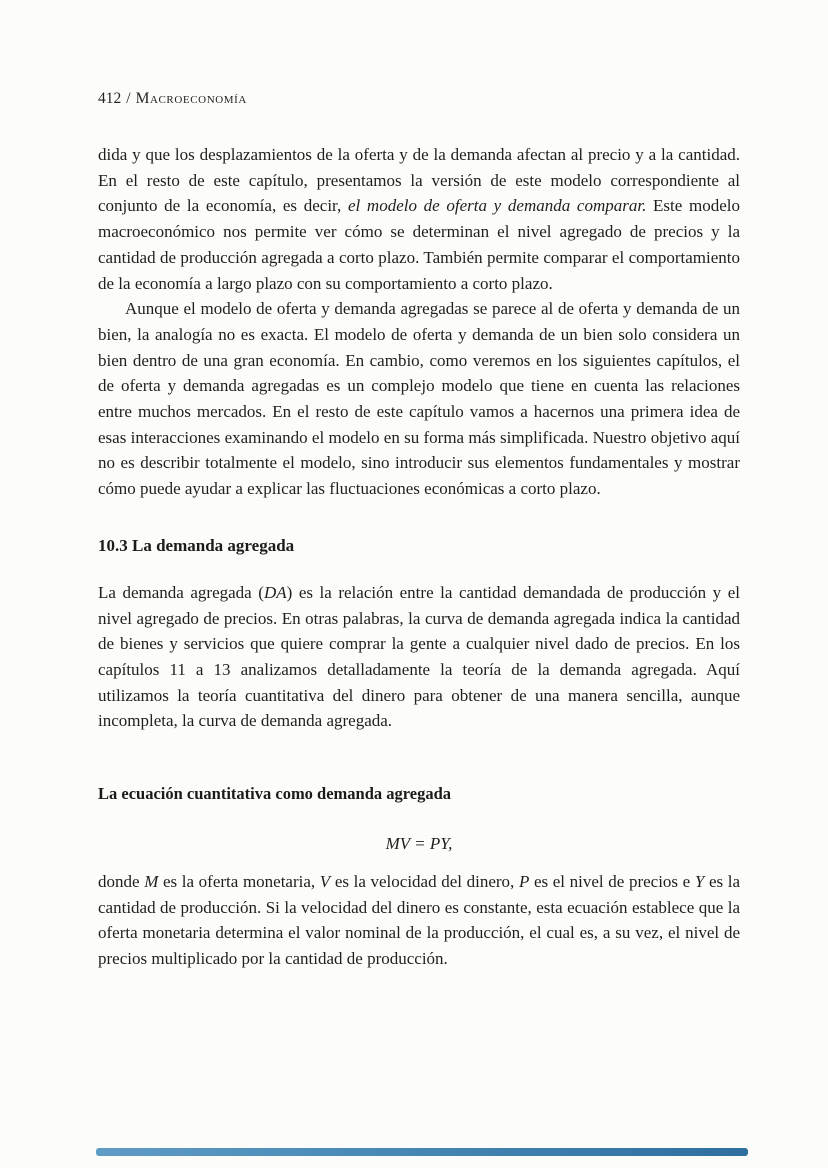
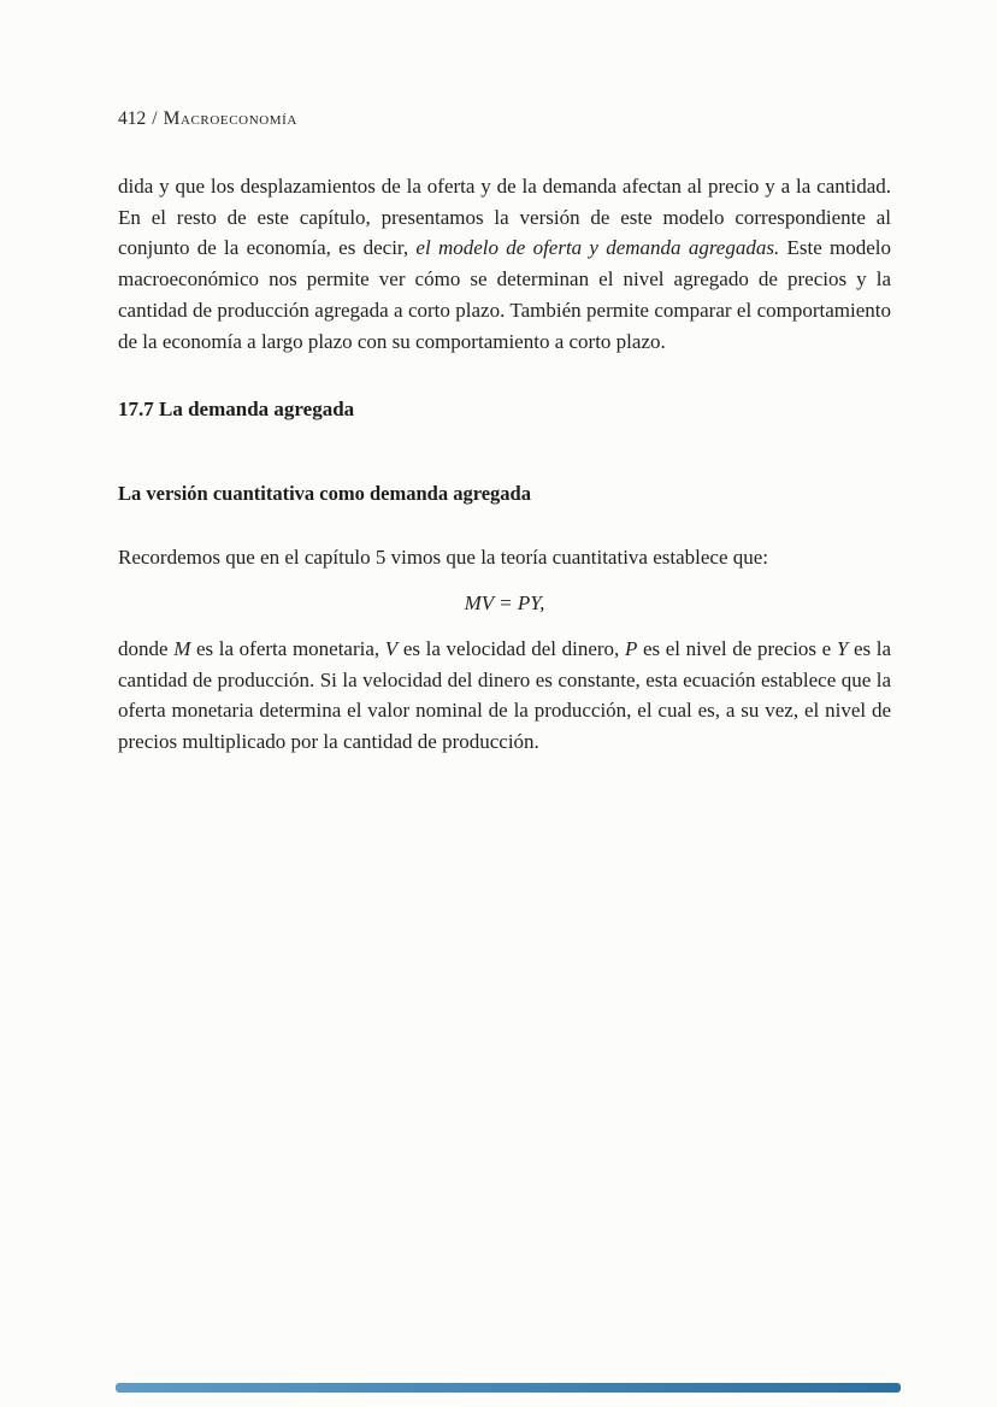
  412 / Macroeconomía
- dida y que los desplazamientos de la oferta y de la demanda afectan al precio y a la cantidad. En el resto de este capítulo, presentamos la versión de este modelo correspondiente al conjunto de la economía, es decir, el modelo de oferta y demanda comparar. Este modelo macroeconómico nos permite ver cómo se determinan el nivel agregado de precios y la cantidad de producción agregada a corto plazo. También permite comparar el comportamiento de la economía a largo plazo con su comportamiento a corto plazo.
+ dida y que los desplazamientos de la oferta y de la demanda afectan al precio y a la cantidad. En el resto de este capítulo, presentamos la versión de este modelo correspondiente al conjunto de la economía, es decir, el modelo de oferta y demanda agregadas. Este modelo macroeconómico nos permite ver cómo se determinan el nivel agregado de precios y la cantidad de producción agregada a corto plazo. También permite comparar el comportamiento de la economía a largo plazo con su comportamiento a corto plazo.
- Aunque el modelo de oferta y demanda agregadas se parece al de oferta y demanda de un bien, la analogía no es exacta. El modelo de oferta y demanda de un bien solo considera un bien dentro de una gran economía. En cambio, como veremos en los siguientes capítulos, el de oferta y demanda agregadas es un complejo modelo que tiene en cuenta las relaciones entre muchos mercados. En el resto de este capítulo vamos a hacernos una primera idea de esas interacciones examinando el modelo en su forma más simplificada. Nuestro objetivo aquí no es describir totalmente el modelo, sino introducir sus elementos fundamentales y mostrar cómo puede ayudar a explicar las fluctuaciones económicas a corto plazo.
- 10.3 La demanda agregada
+ 17.7 La demanda agregada
- La demanda agregada (DA) es la relación entre la cantidad demandada de producción y el nivel agregado de precios. En otras palabras, la curva de demanda agregada indica la cantidad de bienes y servicios que quiere comprar la gente a cualquier nivel dado de precios. En los capítulos 11 a 13 analizamos detalladamente la teoría de la demanda agregada. Aquí utilizamos la teoría cuantitativa del dinero para obtener de una manera sencilla, aunque incompleta, la curva de demanda agregada.
- La ecuación cuantitativa como demanda agregada
+ La versión cuantitativa como demanda agregada
+ Recordemos que en el capítulo 5 vimos que la teoría cuantitativa establece que:
  MV = PY,
  donde M es la oferta monetaria, V es la velocidad del dinero, P es el nivel de precios e Y es la cantidad de producción. Si la velocidad del dinero es constante, esta ecuación establece que la oferta monetaria determina el valor nominal de la producción, el cual es, a su vez, el nivel de precios multiplicado por la cantidad de producción.
